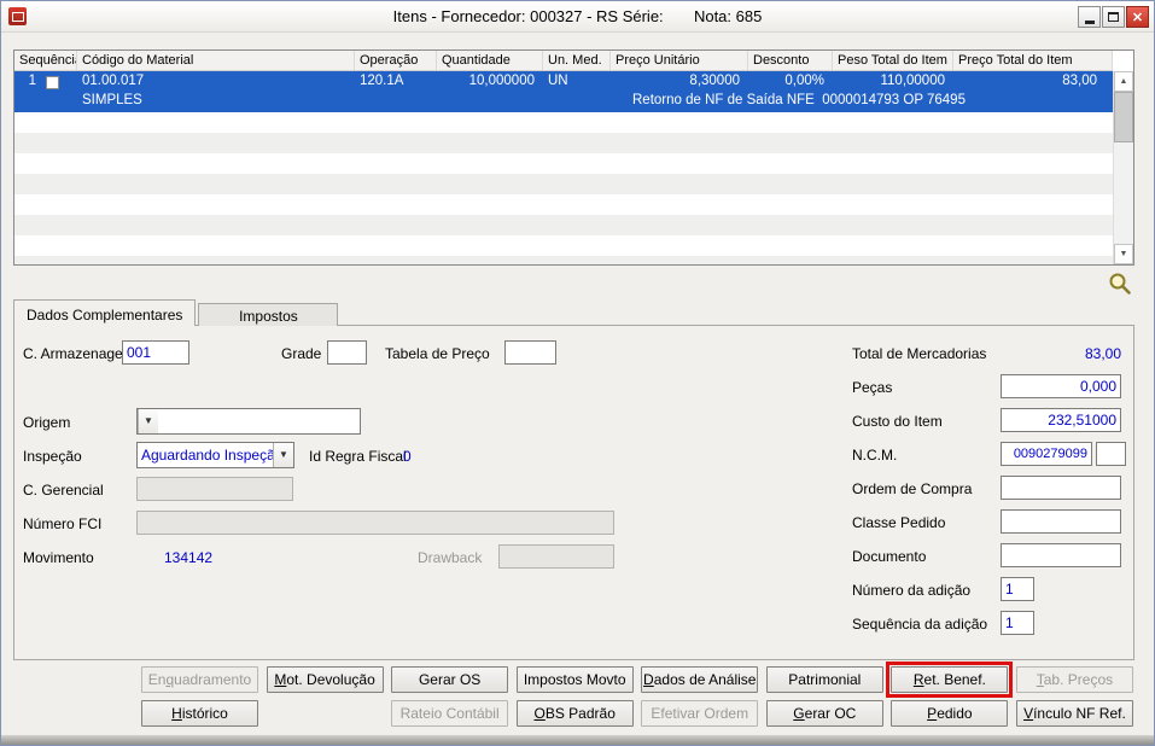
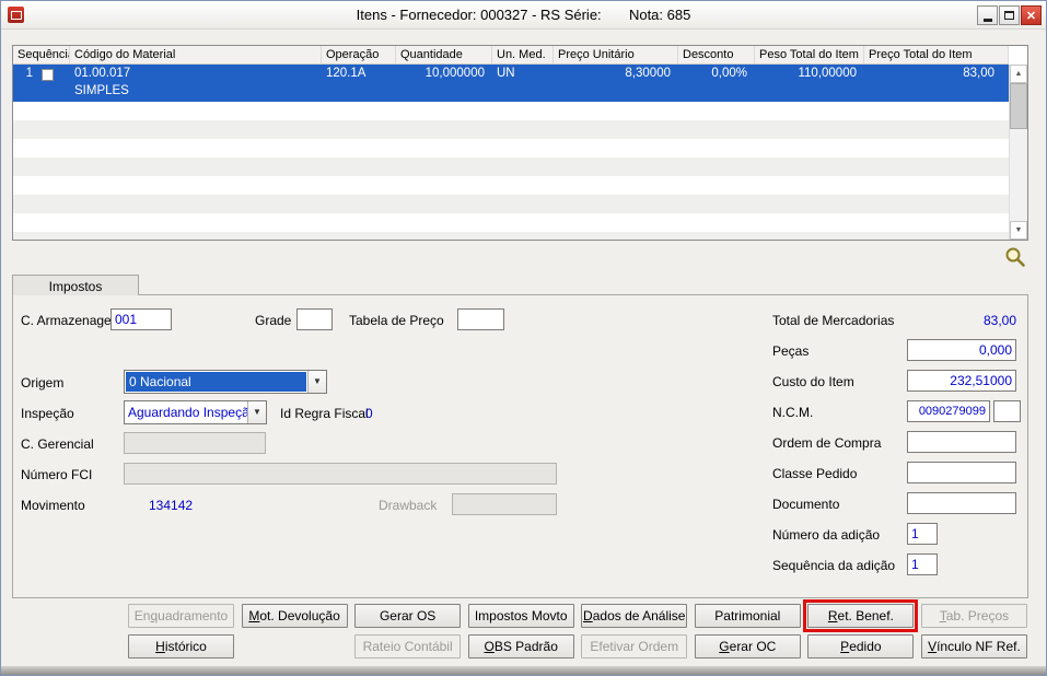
  Itens - Fornecedor: 000327 - RS Série: Nota: 685
  ✕
  Sequênci
  Código do Material
  Operação
  Quantidade
  Un. Med.
  Preço Unitário
  Desconto
  Peso Total do Item
  Preço Total do Item
  1
  01.00.017
  120.1A
  10,000000
  UN
  8,30000
  0,00%
  110,00000
  83,00
  SIMPLES
- Retorno de NF de Saída NFE 0000014793 OP 76495
- Dados Complementares
  Impostos
  C. Armazenage
  001
  Grade
  Tabela de Preço
  Origem
+ 0 Nacional
  ▼
  Inspeção
  Aguardando Inspeçã
  ▼
  Id Regra Fiscal
  0
  C. Gerencial
  Número FCI
  Movimento
  134142
  Drawback
  Total de Mercadorias
  83,00
  Peças
  0,000
  Custo do Item
  232,51000
  N.C.M.
  0090279099
  Ordem de Compra
  Classe Pedido
  Documento
  Número da adição
  1
  Sequência da adição
  1
  Enquadramento
  Mot. Devolução
  Gerar OS
  Impostos Movto
  Dados de Análise
  Patrimonial
  Ret. Benef.
  Tab. Preços
  Histórico
  Rateio Contábil
  OBS Padrão
  Efetivar Ordem
  Gerar OC
  Pedido
  Vínculo NF Ref.
